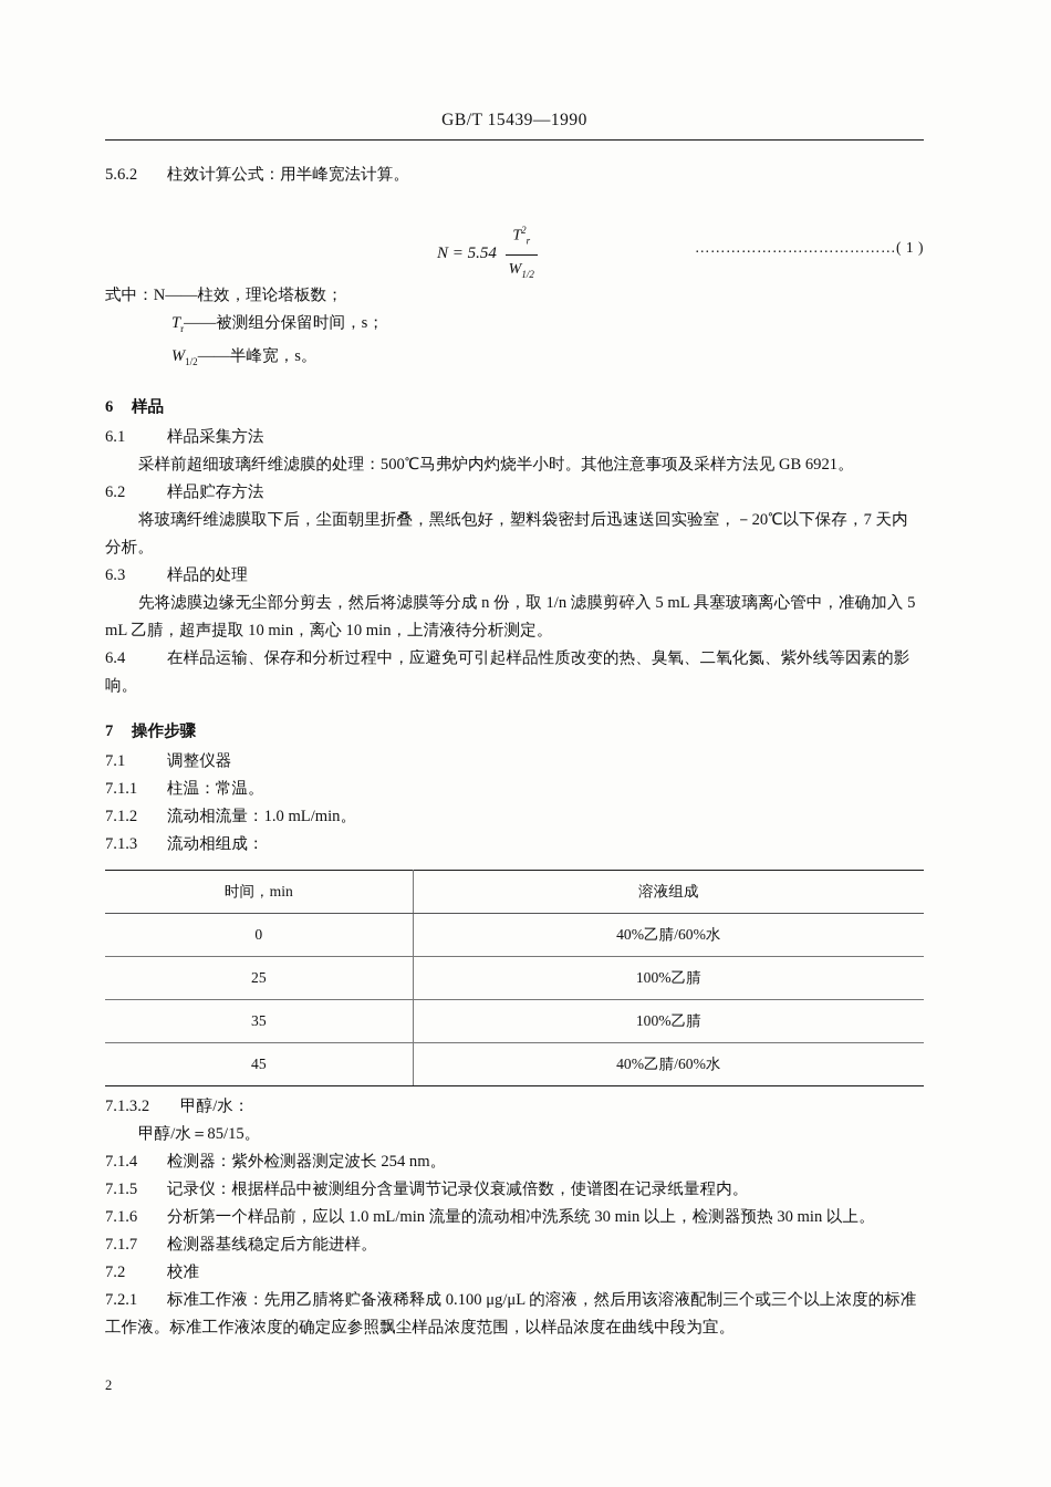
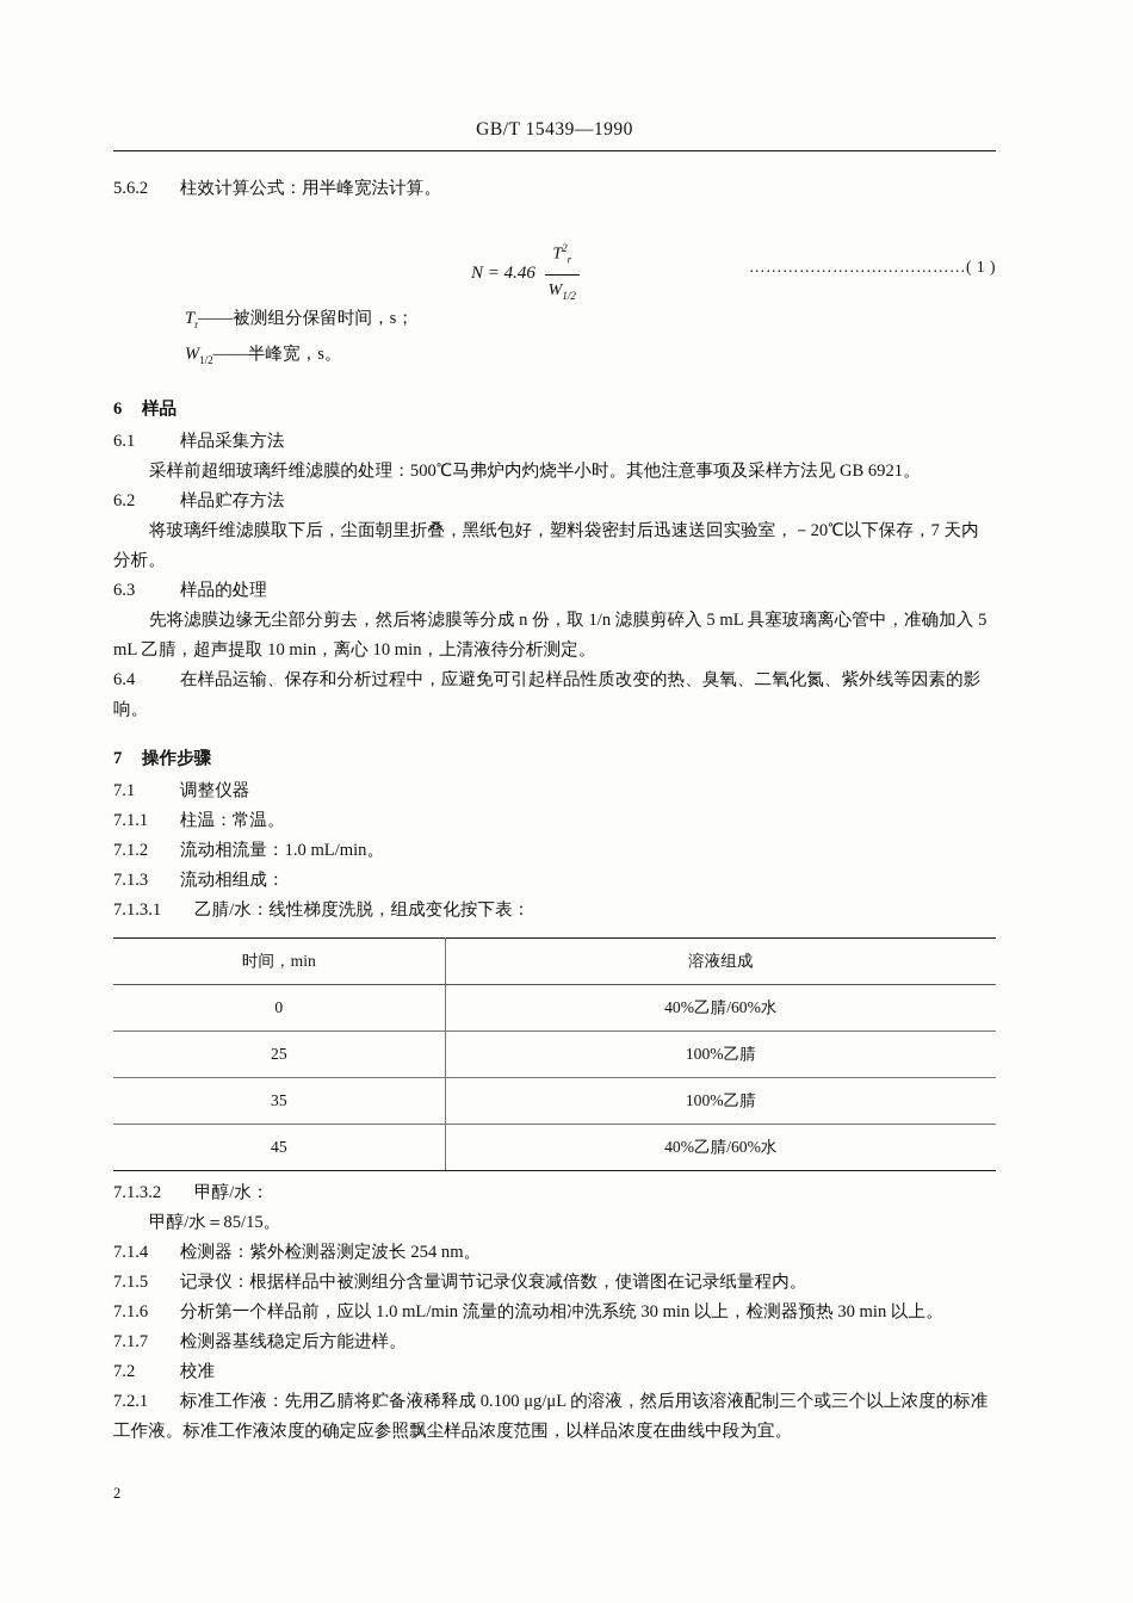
  GB/T 15439—1990
  5.6.2 柱效计算公式：用半峰宽法计算。
- N = 5.54
+ N = 4.46
  T2r
  W1/2
  …………………………………( 1 )
- 式中：N——柱效，理论塔板数；
  Tr——被测组分保留时间，s；
  W1/2——半峰宽，s。
  6 样品
  6.1 样品采集方法
  采样前超细玻璃纤维滤膜的处理：500℃马弗炉内灼烧半小时。其他注意事项及采样方法见 GB 6921。
  6.2 样品贮存方法
  将玻璃纤维滤膜取下后，尘面朝里折叠，黑纸包好，塑料袋密封后迅速送回实验室，－20℃以下保存，7 天内分析。
  6.3 样品的处理
  先将滤膜边缘无尘部分剪去，然后将滤膜等分成 n 份，取 1/n 滤膜剪碎入 5 mL 具塞玻璃离心管中，准确加入 5 mL 乙腈，超声提取 10 min，离心 10 min，上清液待分析测定。
  6.4 在样品运输、保存和分析过程中，应避免可引起样品性质改变的热、臭氧、二氧化氮、紫外线等因素的影响。
  7 操作步骤
  7.1 调整仪器
  7.1.1 柱温：常温。
  7.1.2 流动相流量：1.0 mL/min。
  7.1.3 流动相组成：
+ 7.1.3.1 乙腈/水：线性梯度洗脱，组成变化按下表：
  时间，min	溶液组成
  0	40%乙腈/60%水
  25	100%乙腈
  35	100%乙腈
  45	40%乙腈/60%水
  7.1.3.2 甲醇/水：
  甲醇/水＝85/15。
  7.1.4 检测器：紫外检测器测定波长 254 nm。
  7.1.5 记录仪：根据样品中被测组分含量调节记录仪衰减倍数，使谱图在记录纸量程内。
  7.1.6 分析第一个样品前，应以 1.0 mL/min 流量的流动相冲洗系统 30 min 以上，检测器预热 30 min 以上。
  7.1.7 检测器基线稳定后方能进样。
  7.2 校准
  7.2.1 标准工作液：先用乙腈将贮备液稀释成 0.100 μg/μL 的溶液，然后用该溶液配制三个或三个以上浓度的标准工作液。标准工作液浓度的确定应参照飘尘样品浓度范围，以样品浓度在曲线中段为宜。
  2
